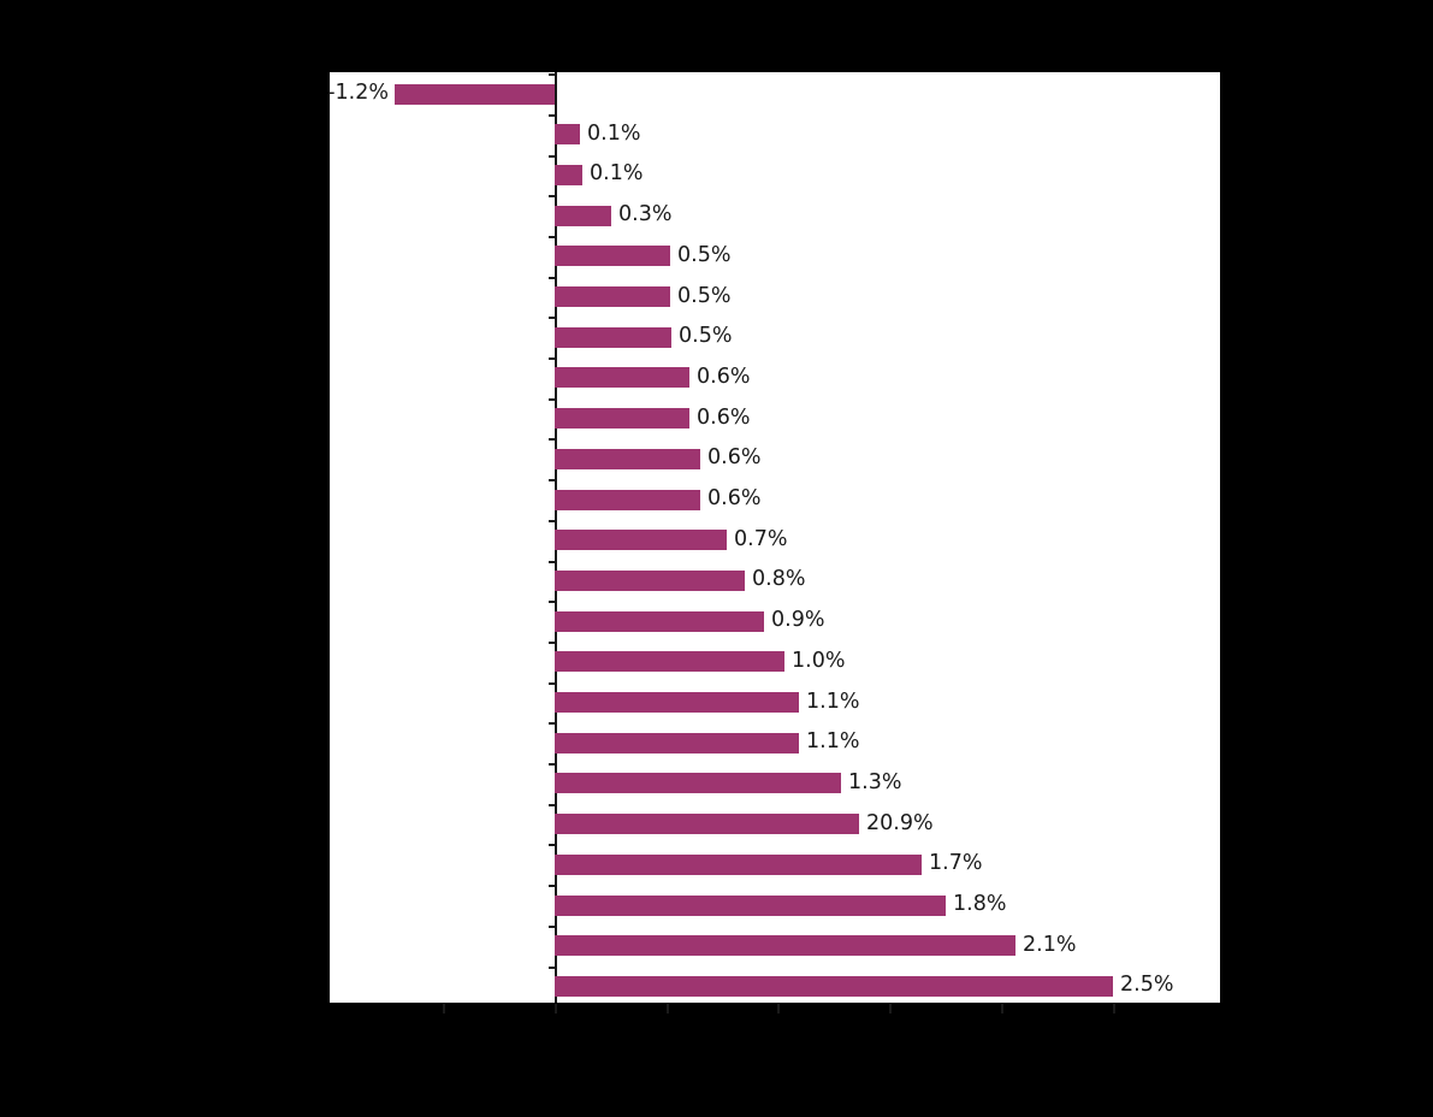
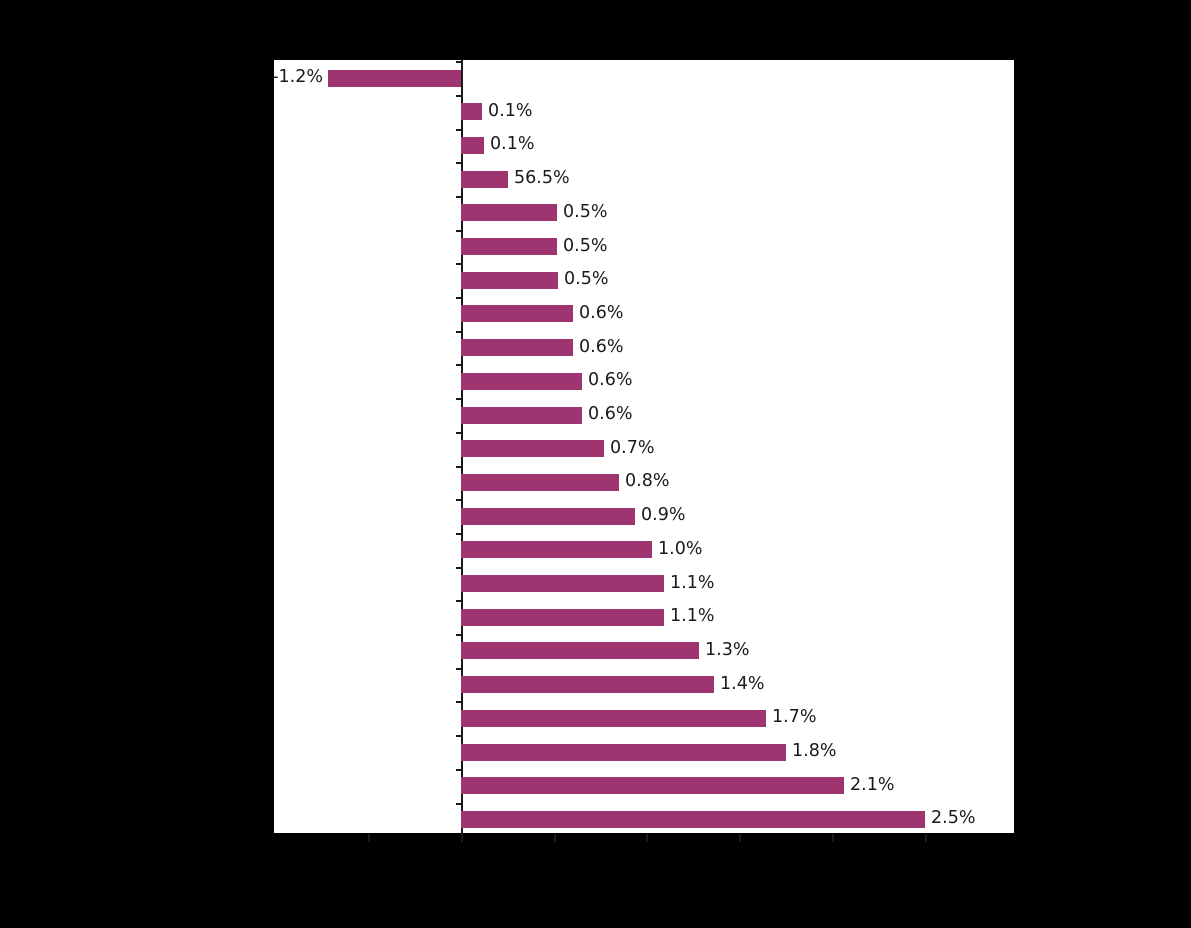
  -1.2%
  0.1%
  0.1%
- 0.3%
+ 56.5%
  0.5%
  0.5%
  0.5%
  0.6%
  0.6%
  0.6%
  0.6%
  0.7%
  0.8%
  0.9%
  1.0%
  1.1%
  1.1%
  1.3%
- 20.9%
+ 1.4%
  1.7%
  1.8%
  2.1%
  2.5%
